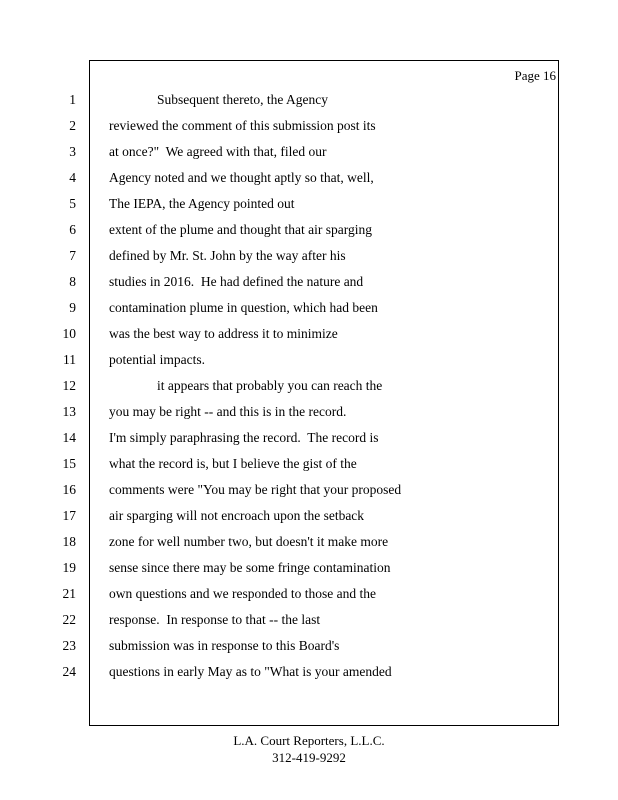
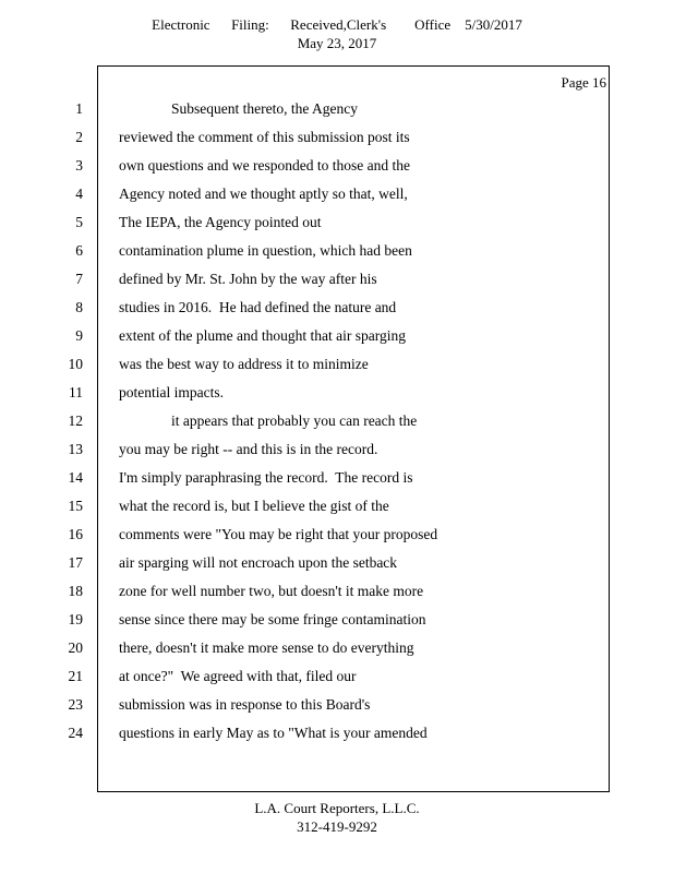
+ Electronic Filing: Received,Clerk's Office 5/30/2017
+ May 23, 2017
  Page 16
  1
  Subsequent thereto, the Agency
  2
  reviewed the comment of this submission post its
  3
- at once?" We agreed with that, filed our
+ own questions and we responded to those and the
  4
  Agency noted and we thought aptly so that, well,
  5
  The IEPA, the Agency pointed out
  6
- extent of the plume and thought that air sparging
+ contamination plume in question, which had been
  7
  defined by Mr. St. John by the way after his
  8
  studies in 2016. He had defined the nature and
  9
- contamination plume in question, which had been
+ extent of the plume and thought that air sparging
  10
  was the best way to address it to minimize
  11
  potential impacts.
  12
  it appears that probably you can reach the
  13
  you may be right -- and this is in the record.
  14
  I'm simply paraphrasing the record. The record is
  15
  what the record is, but I believe the gist of the
  16
  comments were "You may be right that your proposed
  17
  air sparging will not encroach upon the setback
  18
  zone for well number two, but doesn't it make more
  19
  sense since there may be some fringe contamination
+ 20
+ there, doesn't it make more sense to do everything
  21
- own questions and we responded to those and the
+ at once?" We agreed with that, filed our
- 22
- response. In response to that -- the last
  23
  submission was in response to this Board's
  24
  questions in early May as to "What is your amended
  L.A. Court Reporters, L.L.C.
  312-419-9292
